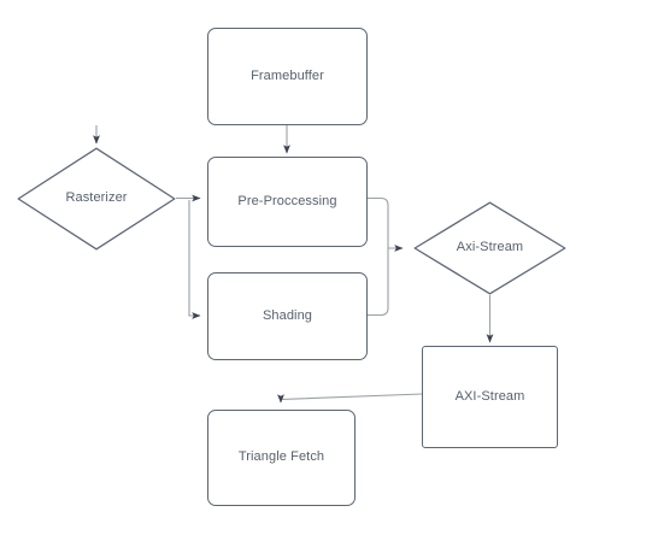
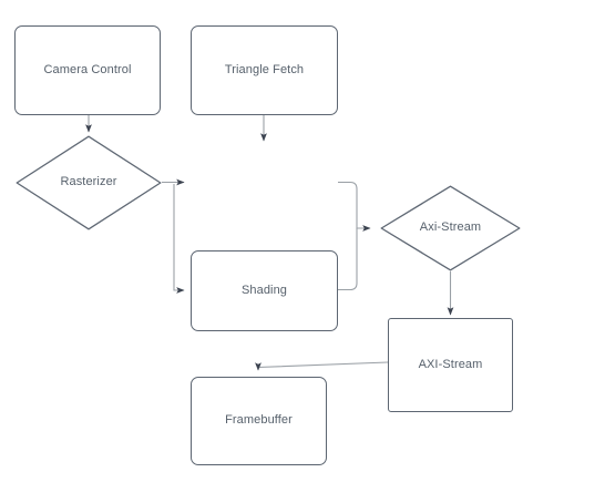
+ Camera Control
- Framebuffer
+ Triangle Fetch
  Rasterizer
- Pre-Proccessing
  Shading
  Axi-Stream
  AXI-Stream
- Triangle Fetch
+ Framebuffer
